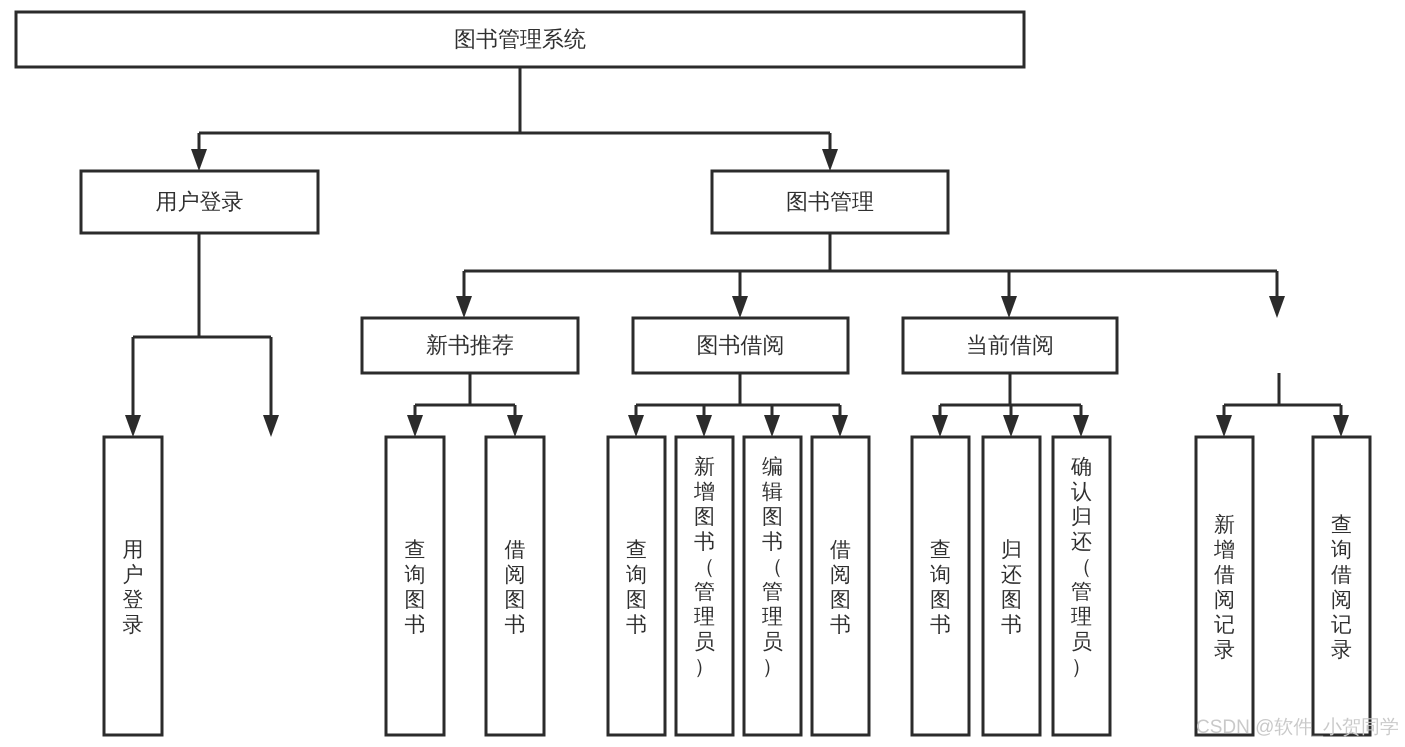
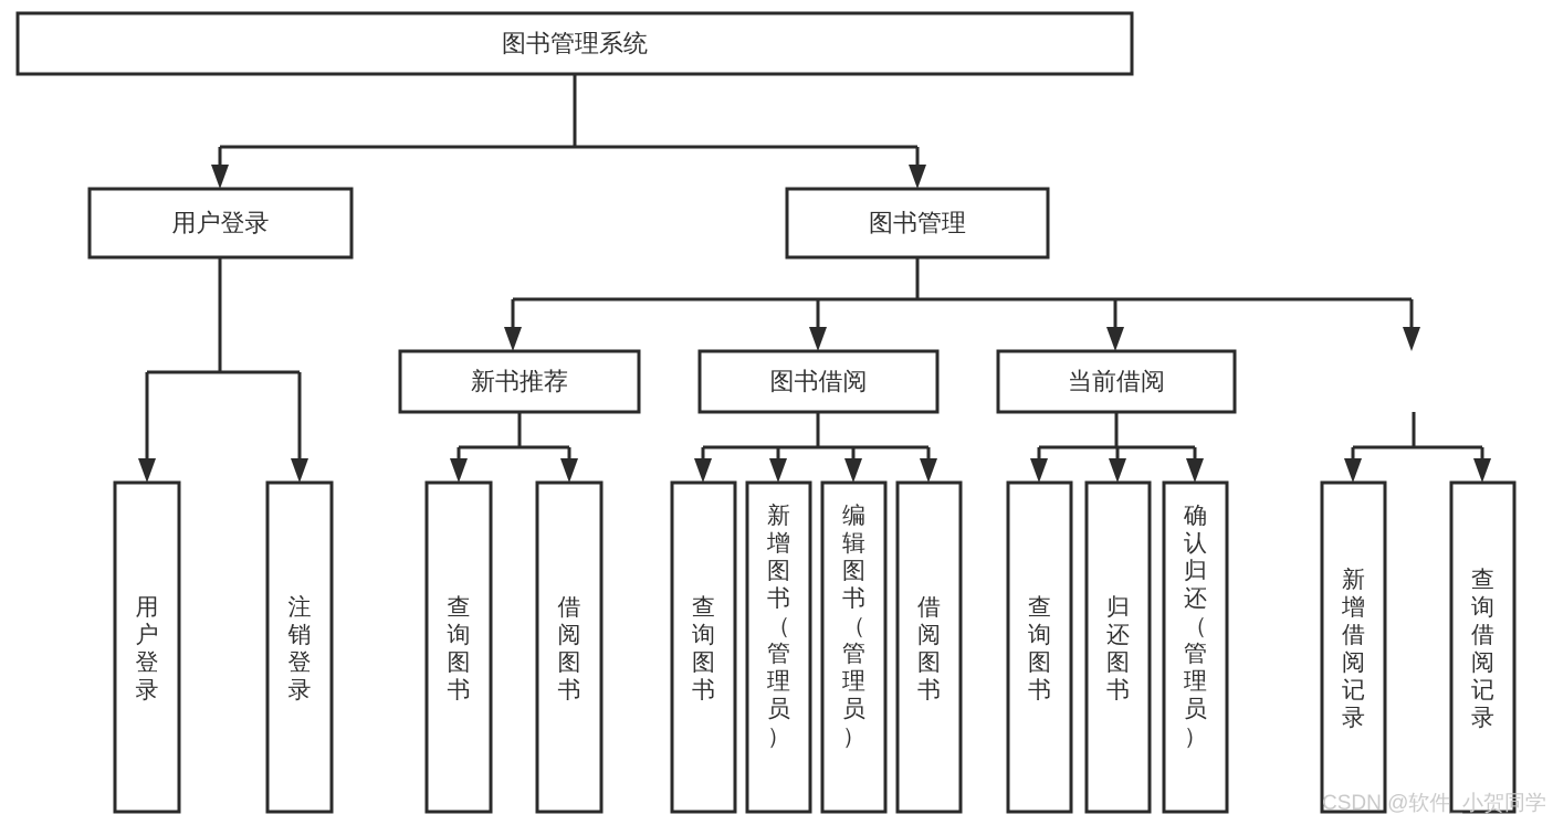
  图书管理系统
  用户登录
  图书管理
  新书推荐
  图书借阅
  当前借阅
  用户登录
+ 注销登录
  查询图书
  借阅图书
  查询图书
  新增图书（管理员）
  编辑图书（管理员）
  借阅图书
  查询图书
  归还图书
  确认归还（管理员）
  新增借阅记录
  查询借阅记录
  CSDN @软件_小贺同学
